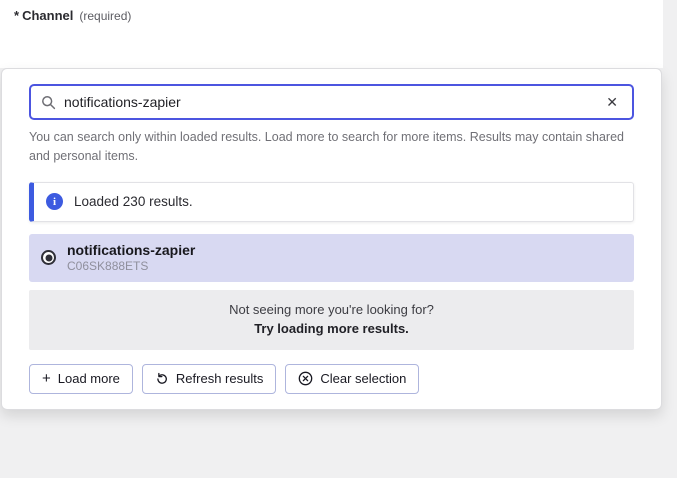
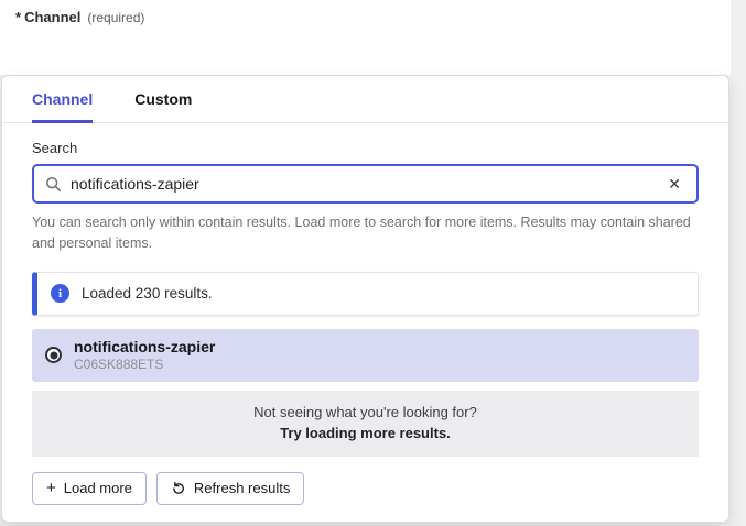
  * Channel
  (required)
+ Channel
+ Custom
+ Search
  notifications-zapier
  ✕
- You can search only within loaded results. Load more to search for more items. Results may contain shared and personal items.
+ You can search only within contain results. Load more to search for more items. Results may contain shared and personal items.
  i
  Loaded 230 results.
  notifications-zapier
  C06SK888ETS
- Not seeing more you're looking for?
+ Not seeing what you're looking for?
  Try loading more results.
  +
  Load more
  Refresh results
- Clear selection
